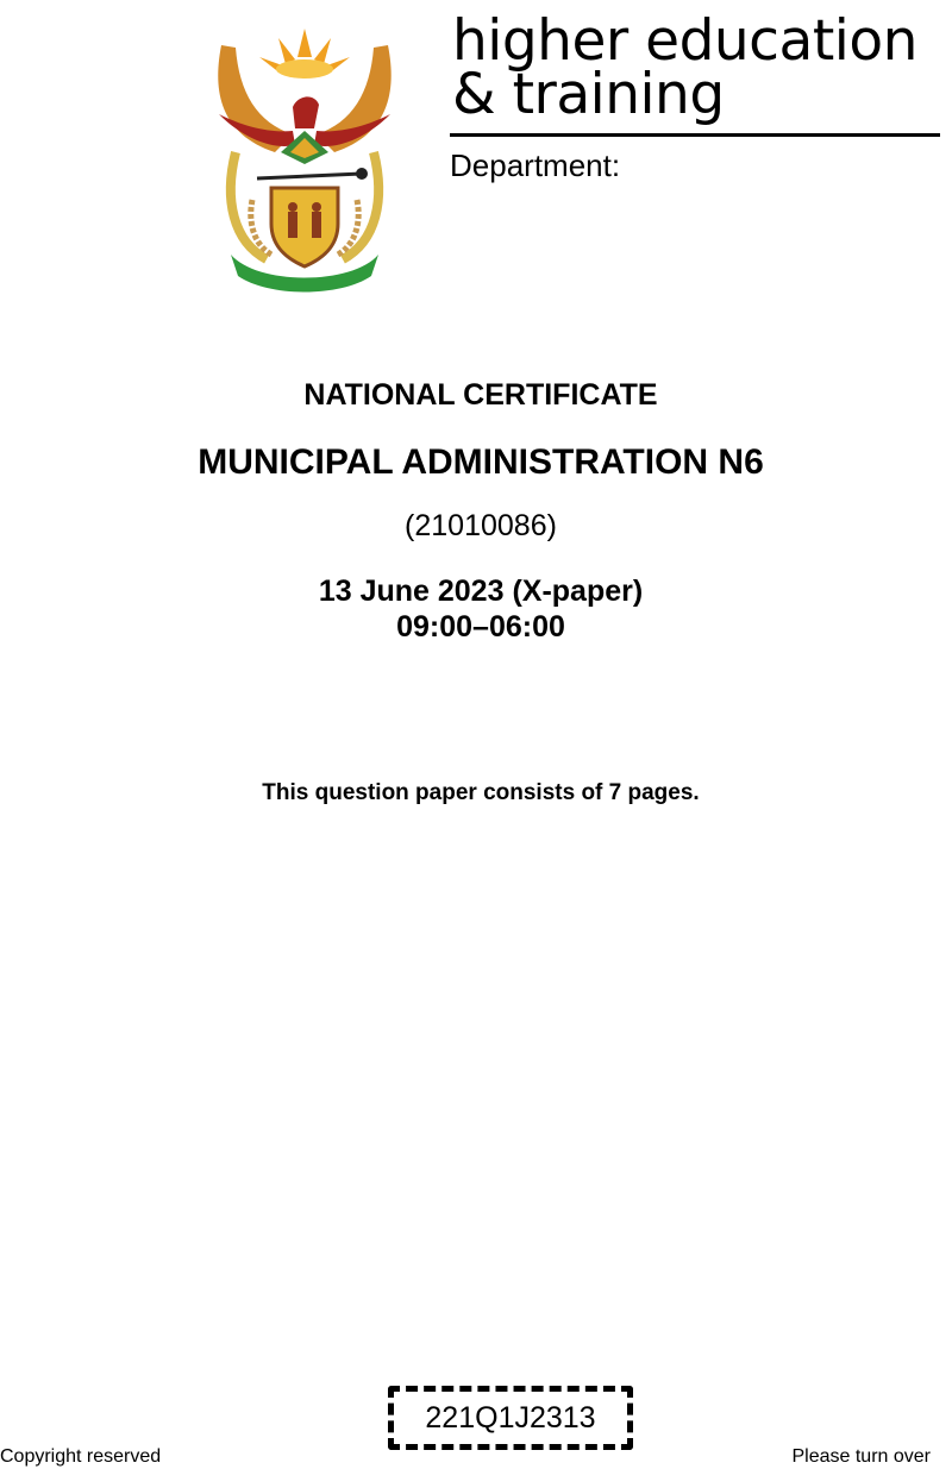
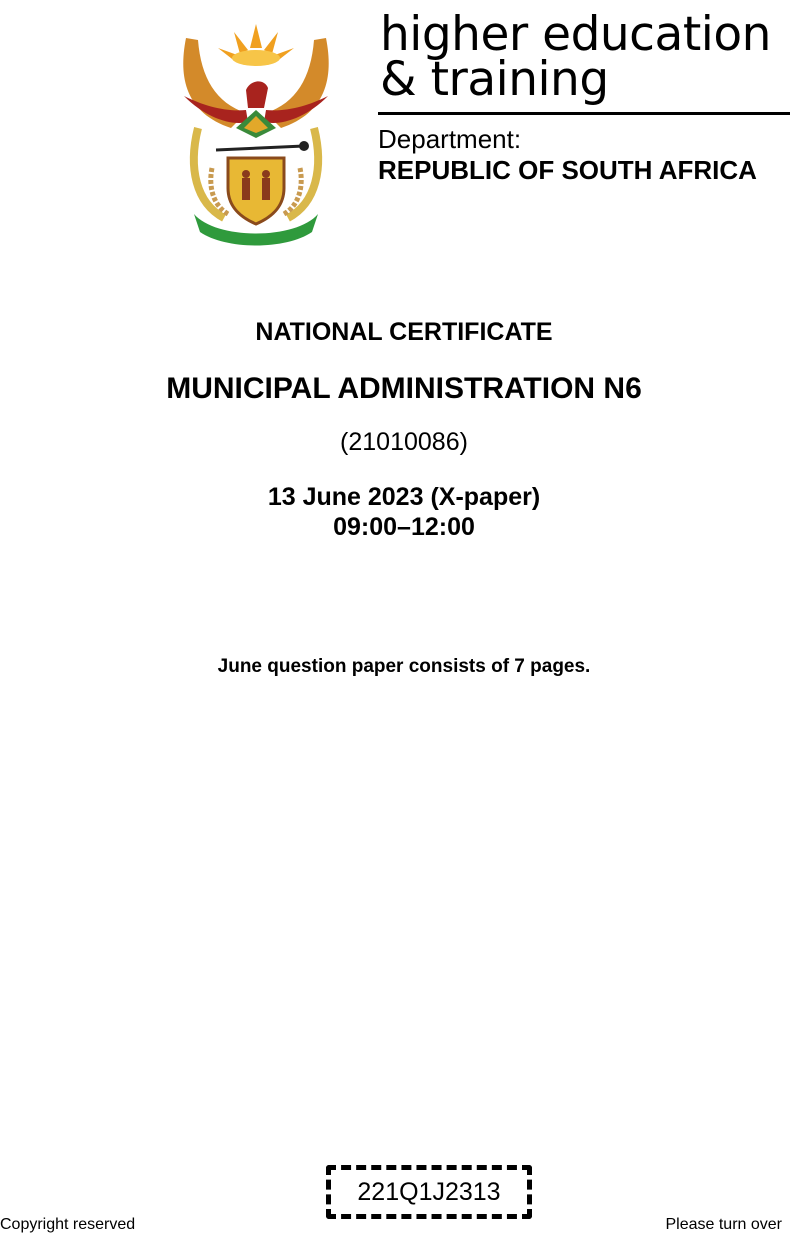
  higher education
  & training
  Department:
+ REPUBLIC OF SOUTH AFRICA
  NATIONAL CERTIFICATE
  MUNICIPAL ADMINISTRATION N6
  (21010086)
  13 June 2023 (X-paper)
- 09:00–06:00
+ 09:00–12:00
- This question paper consists of 7 pages.
+ June question paper consists of 7 pages.
  221Q1J2313
  Copyright reserved
  Please turn over
